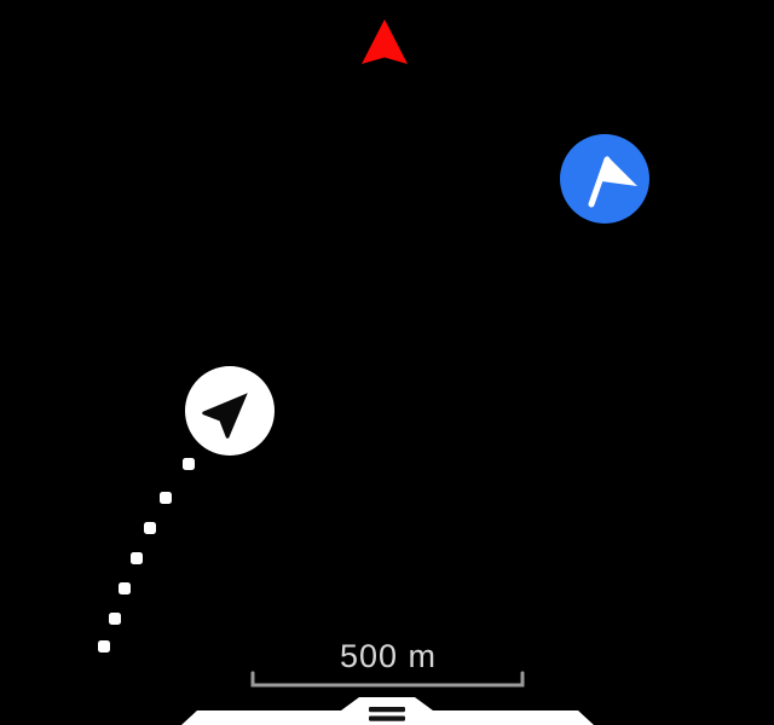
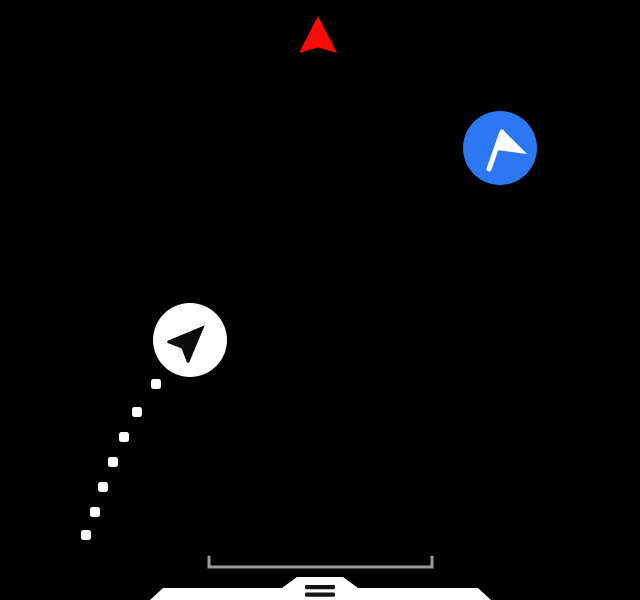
- 500 m
